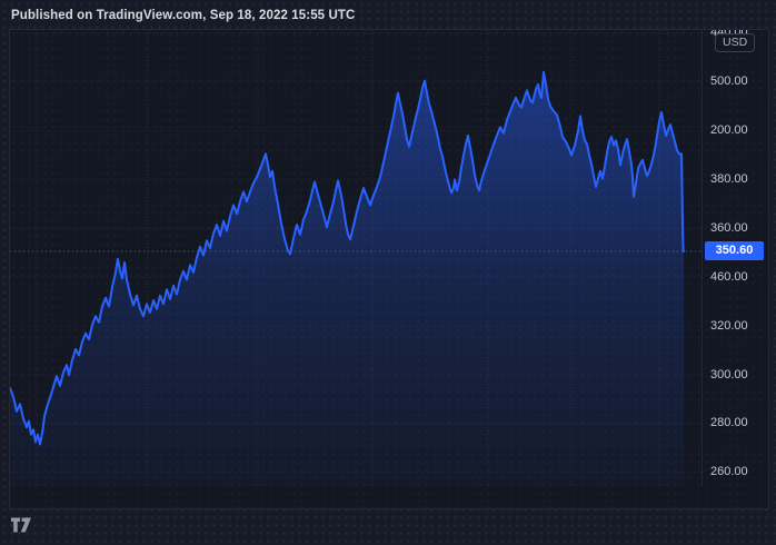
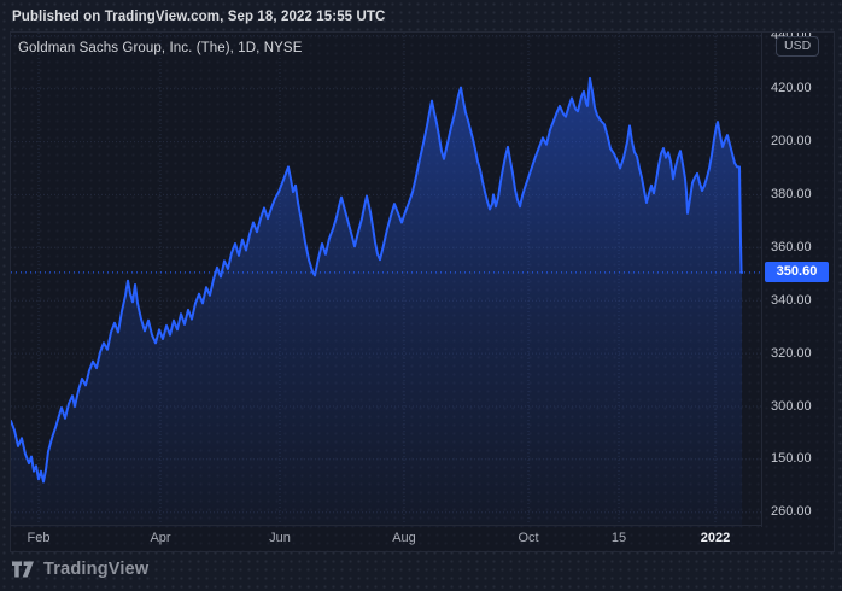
  Published on TradingView.com, Sep 18, 2022 15:55 UTC
+ Goldman Sachs Group, Inc. (The), 1D, NYSE
- 500.00
+ 420.00
  200.00
  380.00
  360.00
- 460.00
+ 340.00
  320.00
  300.00
- 280.00
+ 150.00
  260.00
  USD
  350.60
+ Feb
+ Apr
+ Jun
+ Aug
+ Oct
+ 15
+ 2022
+ TradingView
